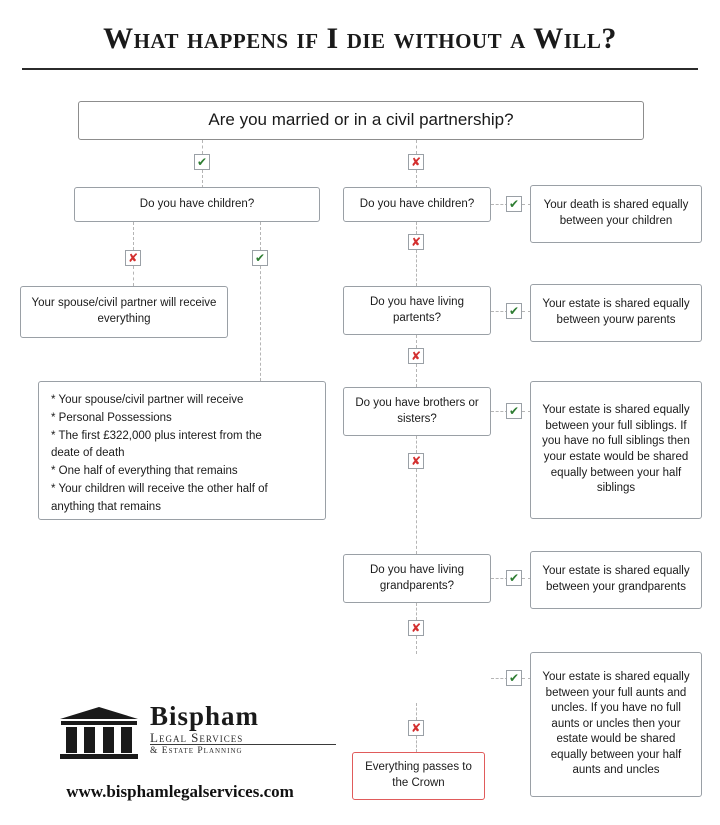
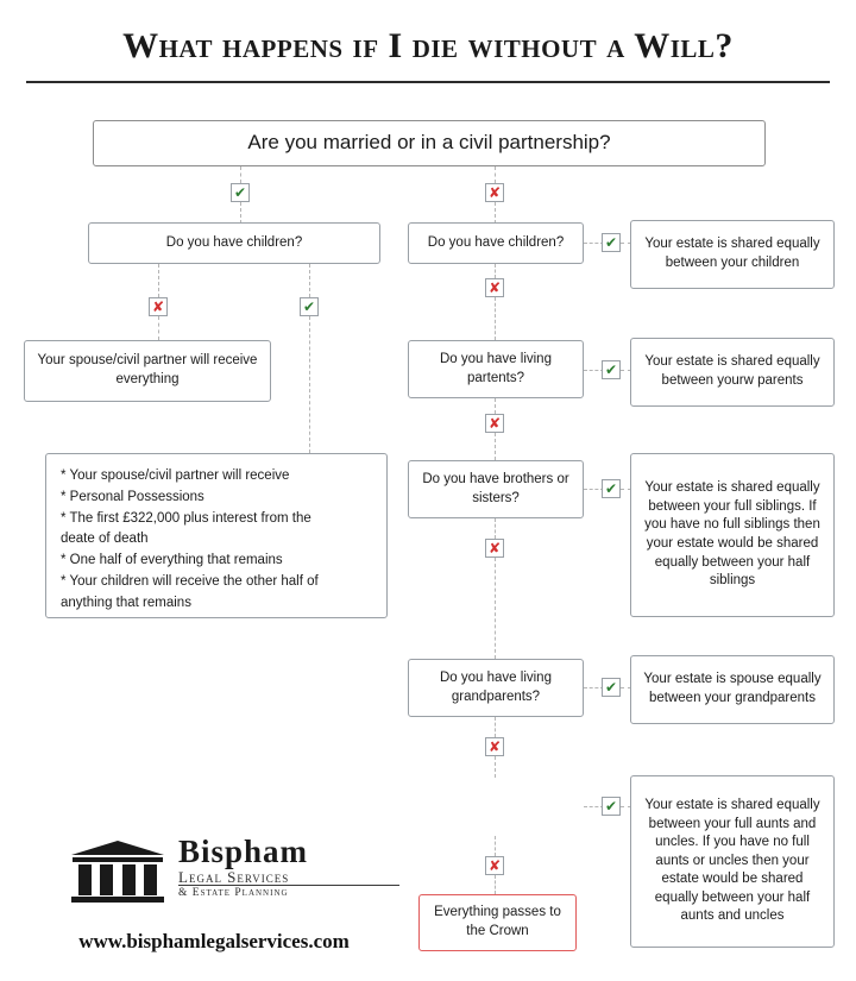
  What happens if I die without a Will?
  Are you married or in a civil partnership?
  ✔
  ✘
  Do you have children?
  ✘
  ✔
  Your spouse/civil partner will receive everything
  * Your spouse/civil partner will receive
  * Personal Possessions
  * The first £322,000 plus interest from the
  deate of death
  * One half of everything that remains
  * Your children will receive the other half of
  anything that remains
  Do you have children?
  ✔
- Your death is shared equally between your children
+ Your estate is shared equally between your children
  ✘
  Do you have living partents?
  ✔
  Your estate is shared equally between yourw parents
  ✘
  Do you have brothers or sisters?
  ✔
  Your estate is shared equally between your full siblings. If you have no full siblings then your estate would be shared equally between your half siblings
  ✘
  Do you have living grandparents?
  ✔
- Your estate is shared equally between your grandparents
+ Your estate is spouse equally between your grandparents
  ✘
  ✔
  Your estate is shared equally between your full aunts and uncles. If you have no full aunts or uncles then your estate would be shared equally between your half aunts and uncles
  ✘
  Everything passes to the Crown
  Bispham
  Legal Services
  & Estate Planning
  www.bisphamlegalservices.com
